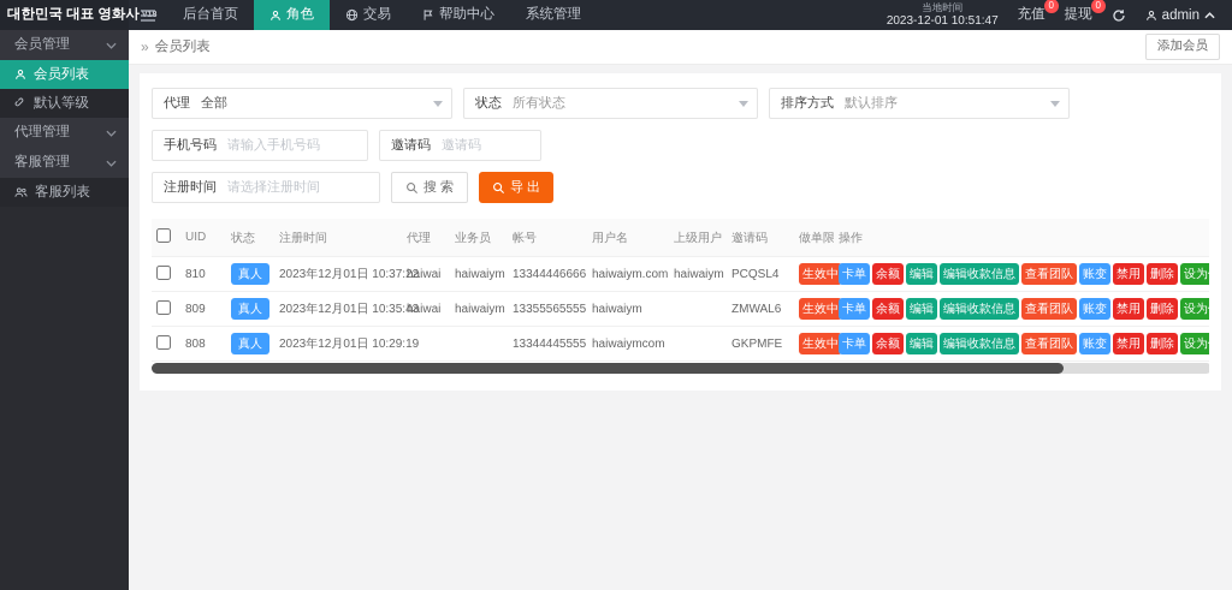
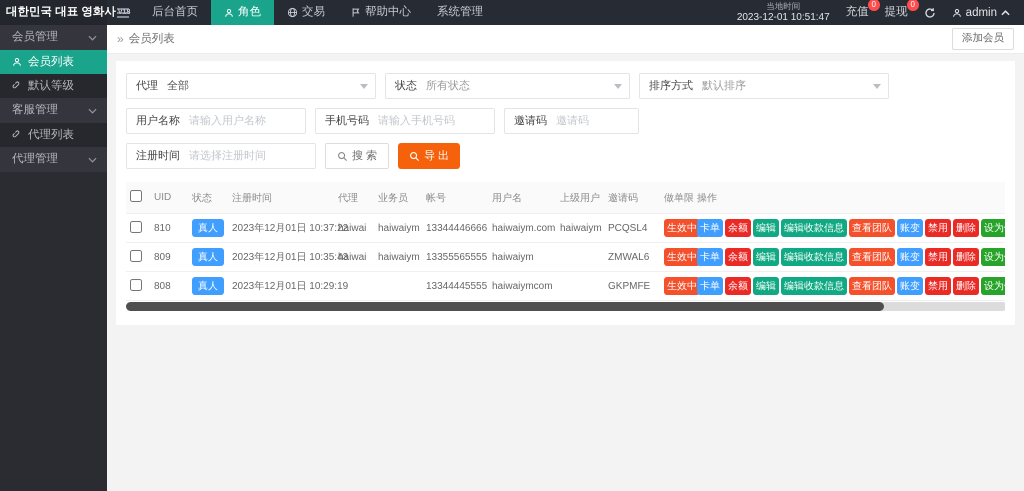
  대한민국 대표 영화사
  后台首页
  角色
  交易
  帮助中心
  系统管理
  当地时间
  2023-12-01 10:51:47
  充值
  0
  提现
  0
  admin
  会员管理
  会员列表
  默认等级
- 代理管理
+ 客服管理
+ 代理列表
- 客服管理
+ 代理管理
- 客服列表
  »
  会员列表
  添加会员
  代理
  全部
  状态
  所有状态
  排序方式
  默认排序
+ 用户名称
+ 请输入用户名称
  手机号码
  请输入手机号码
  邀请码
  邀请码
  注册时间
  请选择注册时间
  搜 索
  导 出
  	UID	状态	注册时间	代理	业务员	帐号	用户名	上级用户	邀请码	做单限	操作
  	810	真人	2023年12月01日 10:37:	haiwai	haiwaiym	13344446666	haiwaiym.com	haiwaiym	PCQSL4	生效中	卡单 余额 编辑 编辑收款信息 查看团队 账变 禁用 删除 设为
  	809	真人	2023年12月01日 10:35:	haiwai	haiwaiym	13355565555	haiwaiym		ZMWAL6	生效中	卡单 余额 编辑 编辑收款信息 查看团队 账变 禁用 删除 设为
  	808	真人	2023年12月01日 10:29:19			13344445555	haiwaiymcom		GKPMFE	生效中	卡单 余额 编辑 编辑收款信息 查看团队 账变 禁用 删除 设为
